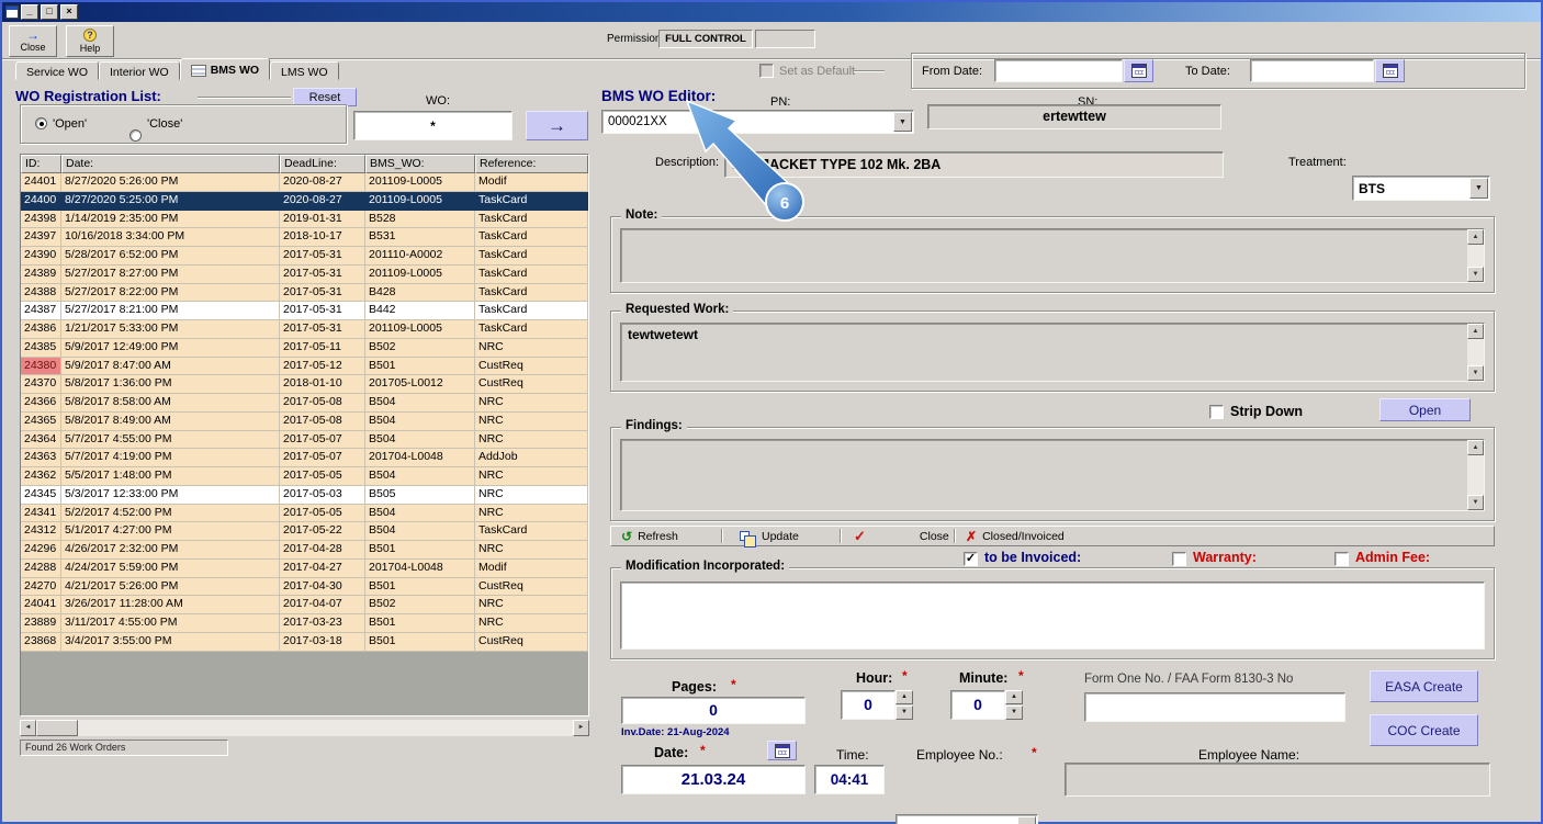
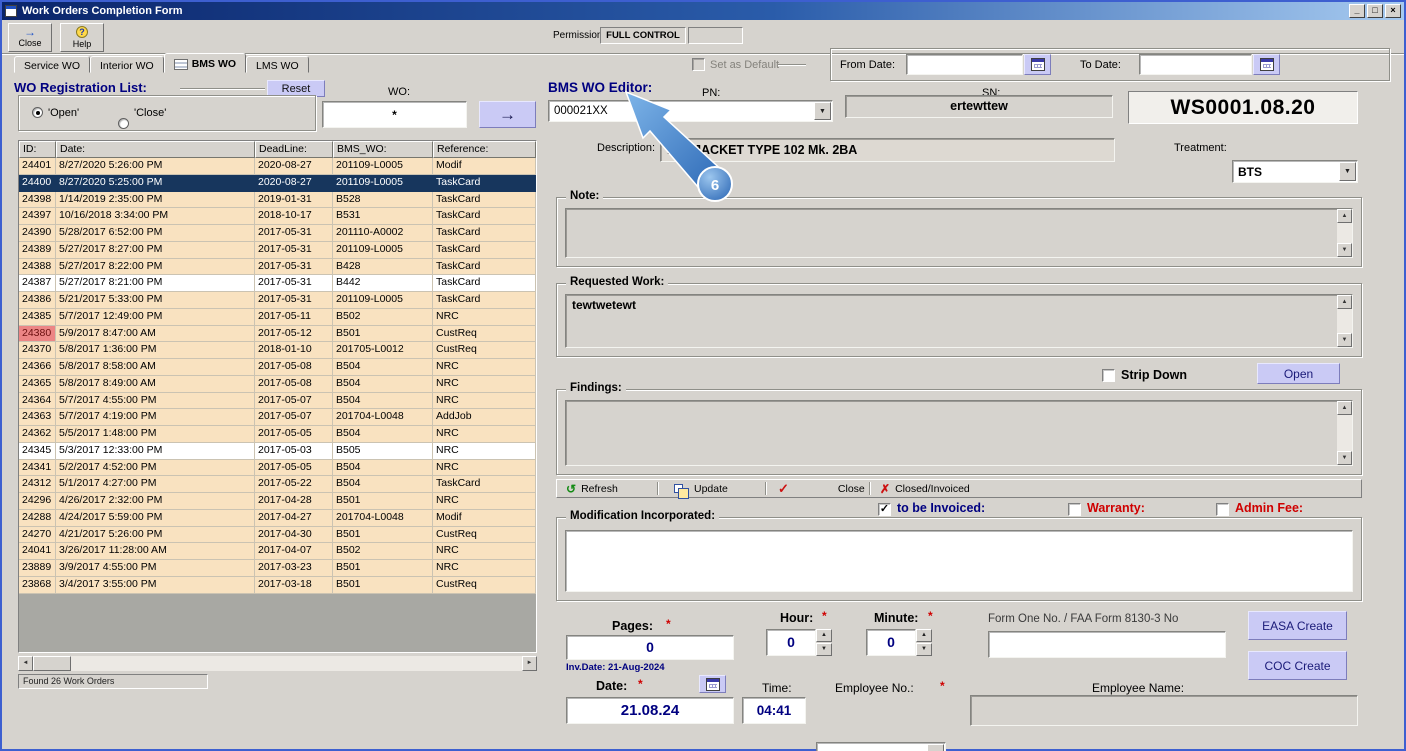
+ Work Orders Completion Form
  _
  □
  ×
  →
  Close
  ?
  Help
  Permissio
  FULL CONTROL
  Service WO
  Interior WO
  BMS WO
  LMS WO
  Set as Default
  From Date:
  To Date:
  WO Registration List:
  Reset
  WO:
  *
  →
  'Open'
  'Close'
  ID:
  Date:
  DeadLine:
  BMS_WO:
  Reference:
  24401
  8/27/2020 5:26:00 PM
  2020-08-27
  201109-L0005
  Modif
  24400
  8/27/2020 5:25:00 PM
  2020-08-27
  201109-L0005
  TaskCard
  24398
  1/14/2019 2:35:00 PM
  2019-01-31
  B528
  TaskCard
  24397
  10/16/2018 3:34:00 PM
  2018-10-17
  B531
  TaskCard
  24390
  5/28/2017 6:52:00 PM
  2017-05-31
  201110-A0002
  TaskCard
  24389
  5/27/2017 8:27:00 PM
  2017-05-31
  201109-L0005
  TaskCard
  24388
  5/27/2017 8:22:00 PM
  2017-05-31
  B428
  TaskCard
  24387
  5/27/2017 8:21:00 PM
  2017-05-31
  B442
  TaskCard
  24386
- 1/21/2017 5:33:00 PM
+ 5/21/2017 5:33:00 PM
  2017-05-31
  201109-L0005
  TaskCard
  24385
- 5/9/2017 12:49:00 PM
+ 5/7/2017 12:49:00 PM
  2017-05-11
  B502
  NRC
  24380
  5/9/2017 8:47:00 AM
  2017-05-12
  B501
  CustReq
  24370
  5/8/2017 1:36:00 PM
  2018-01-10
  201705-L0012
  CustReq
  24366
  5/8/2017 8:58:00 AM
  2017-05-08
  B504
  NRC
  24365
  5/8/2017 8:49:00 AM
  2017-05-08
  B504
  NRC
  24364
  5/7/2017 4:55:00 PM
  2017-05-07
  B504
  NRC
  24363
  5/7/2017 4:19:00 PM
  2017-05-07
  201704-L0048
  AddJob
  24362
  5/5/2017 1:48:00 PM
  2017-05-05
  B504
  NRC
  24345
  5/3/2017 12:33:00 PM
  2017-05-03
  B505
  NRC
  24341
  5/2/2017 4:52:00 PM
  2017-05-05
  B504
  NRC
  24312
  5/1/2017 4:27:00 PM
  2017-05-22
  B504
  TaskCard
  24296
  4/26/2017 2:32:00 PM
  2017-04-28
  B501
  NRC
  24288
  4/24/2017 5:59:00 PM
  2017-04-27
  201704-L0048
  Modif
  24270
  4/21/2017 5:26:00 PM
  2017-04-30
  B501
  CustReq
  24041
  3/26/2017 11:28:00 AM
  2017-04-07
  B502
  NRC
  23889
- 3/11/2017 4:55:00 PM
+ 3/9/2017 4:55:00 PM
  2017-03-23
  B501
  NRC
  23868
  3/4/2017 3:55:00 PM
  2017-03-18
  B501
  CustReq
  Found 26 Work Orders
  BMS WO Editor:
  PN:
  000021XX
  SN:
  ertewttew
+ WS0001.08.20
  Description:
  ACKET TYPE 102 Mk. 2BA
  Treatment:
  BTS
  Note:
  Requested Work:
  tewtwetewt
  Strip Down
  Open
  Findings:
  ↺
  Refresh
  Update
  ✓
  Close
  ✗
  Closed/Invoiced
  ✓
  to be Invoiced:
  Warranty:
  Admin Fee:
  Modification Incorporated:
  Pages:
  *
  0
  Hour:
  *
  0
  Minute:
  *
  0
  Form One No. / FAA Form 8130-3 No
  EASA Create
  COC Create
  Inv.Date: 21-Aug-2024
  Date:
  *
- 21.03.24
+ 21.08.24
  Time:
  04:41
  Employee No.:
  *
  Employee Name:
  6
